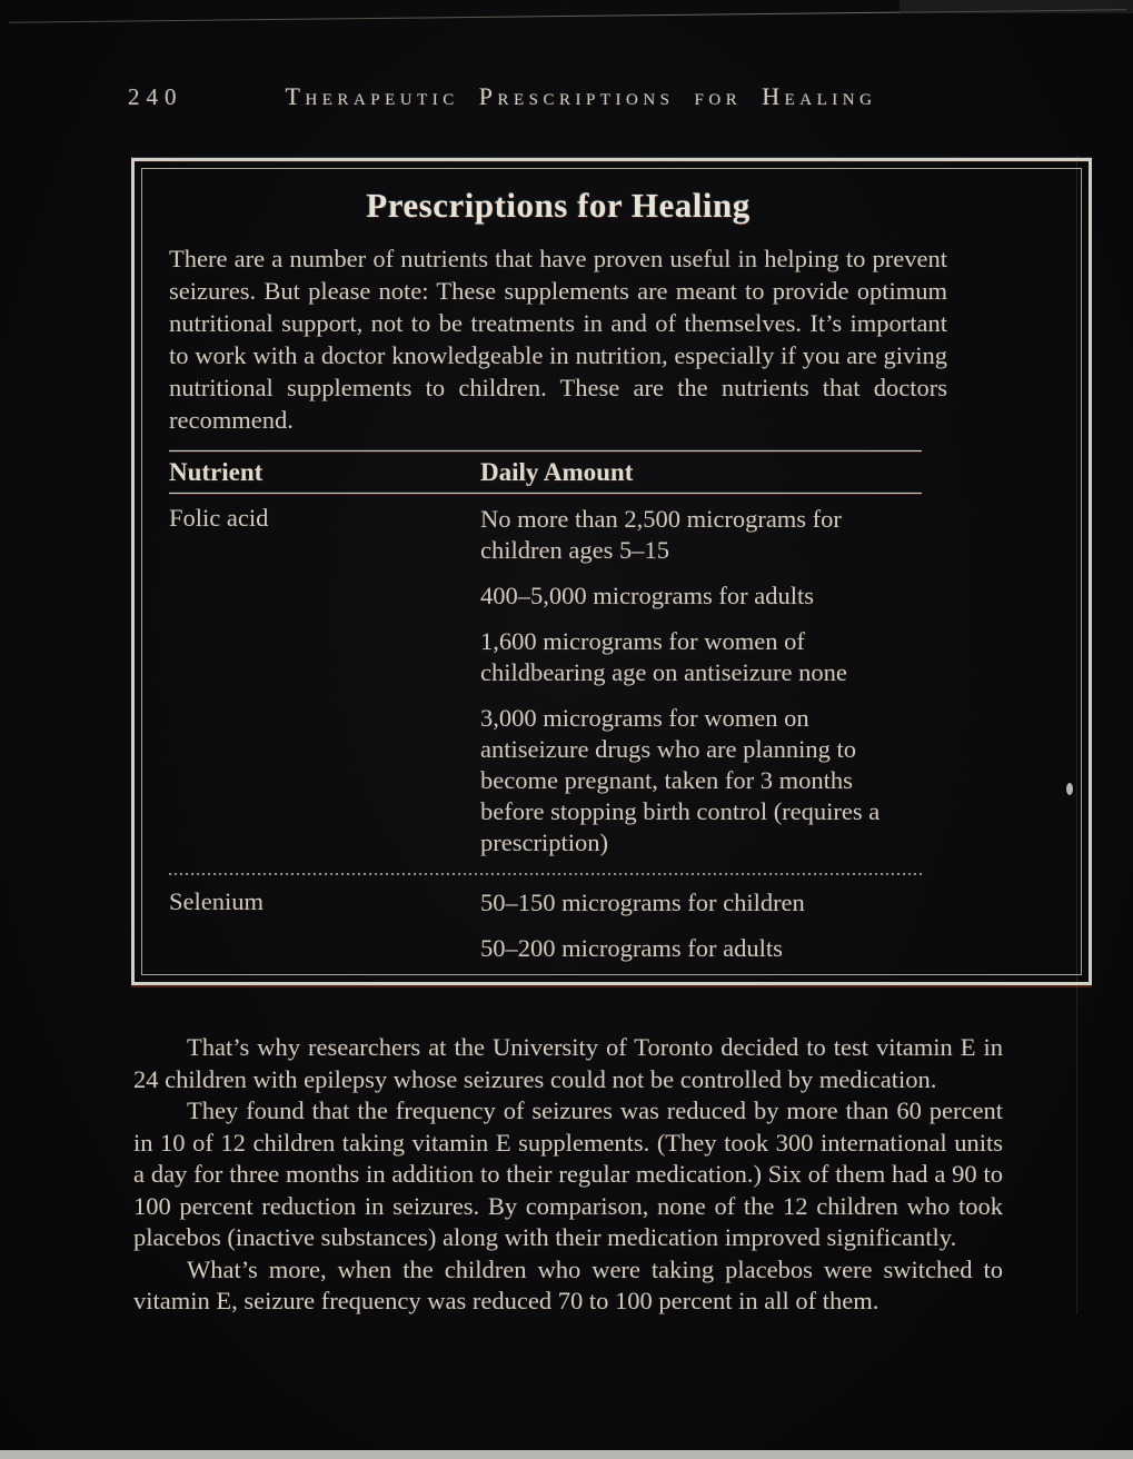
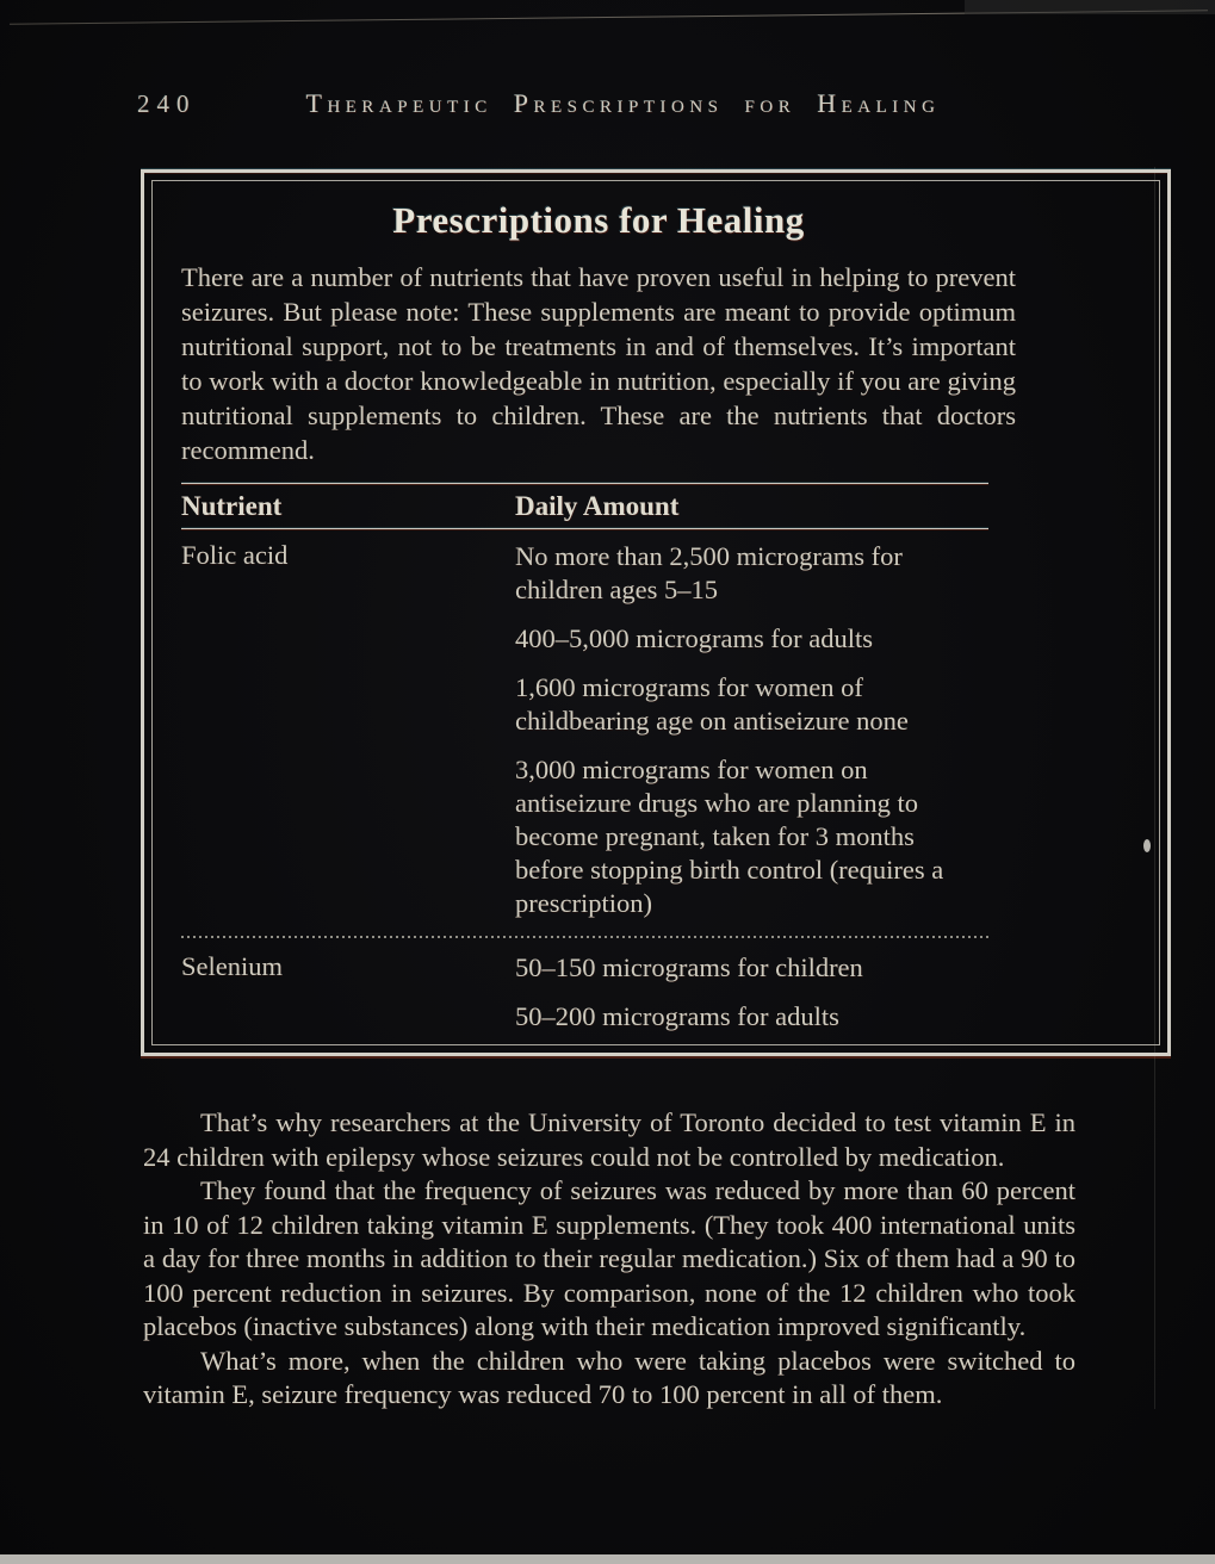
  240
  Therapeutic Prescriptions for Healing
  Prescriptions for Healing
  There are a number of nutrients that have proven useful in helping to prevent seizures. But please note: These supplements are meant to provide optimum nutritional support, not to be treatments in and of themselves. It’s important to work with a doctor knowledgeable in nutrition, especially if you are giving nutritional supplements to children. These are the nutrients that doctors recommend.
  Nutrient
  Daily Amount
  Folic acid
  No more than 2,500 micrograms for children ages 5–15
  400–5,000 micrograms for adults
  1,600 micrograms for women of childbearing age on antiseizure none
  3,000 micrograms for women on antiseizure drugs who are planning to become pregnant, taken for 3 months before stopping birth control (requires a prescription)
  Selenium
  50–150 micrograms for children
  50–200 micrograms for adults
  That’s why researchers at the University of Toronto decided to test vitamin E in 24 children with epilepsy whose seizures could not be controlled by medication.
- They found that the frequency of seizures was reduced by more than 60 percent in 10 of 12 children taking vitamin E supplements. (They took 300 international units a day for three months in addition to their regular medication.) Six of them had a 90 to 100 percent reduction in seizures. By comparison, none of the 12 children who took placebos (inactive substances) along with their medication improved significantly.
+ They found that the frequency of seizures was reduced by more than 60 percent in 10 of 12 children taking vitamin E supplements. (They took 400 international units a day for three months in addition to their regular medication.) Six of them had a 90 to 100 percent reduction in seizures. By comparison, none of the 12 children who took placebos (inactive substances) along with their medication improved significantly.
  What’s more, when the children who were taking placebos were switched to vitamin E, seizure frequency was reduced 70 to 100 percent in all of them.
